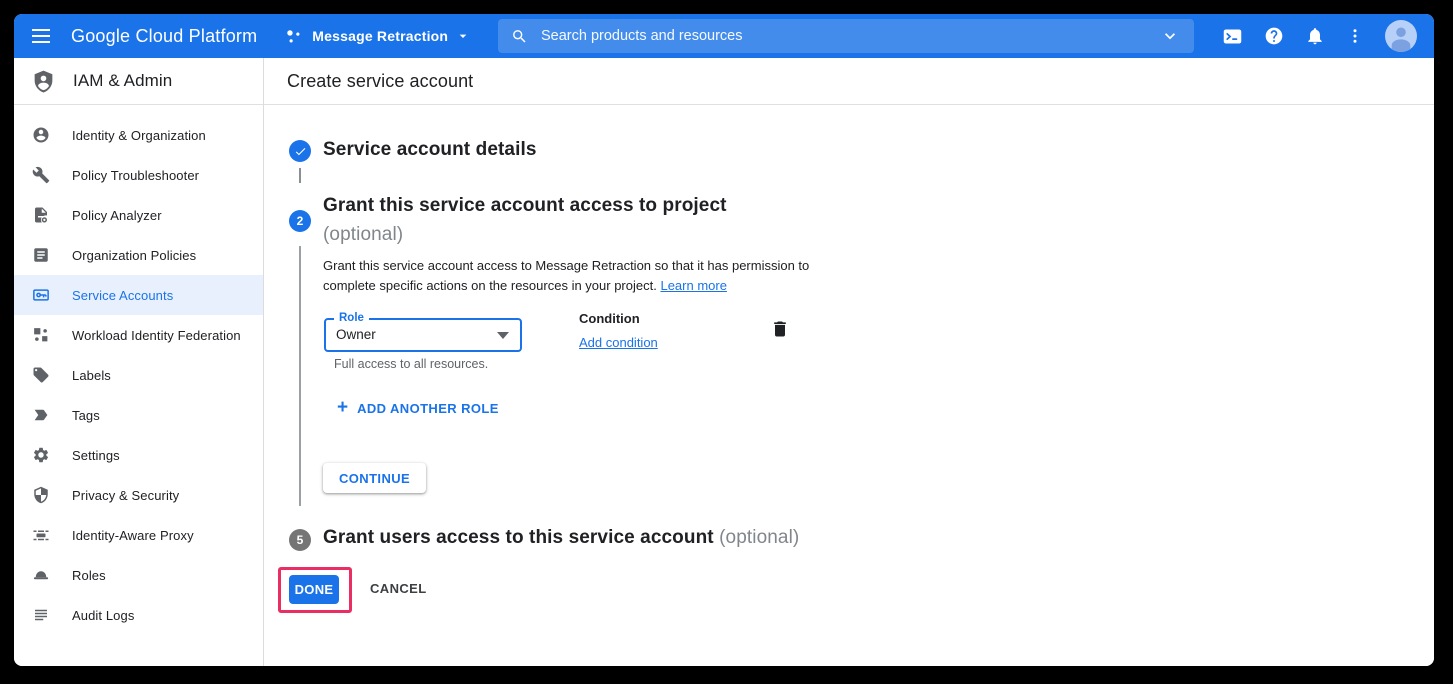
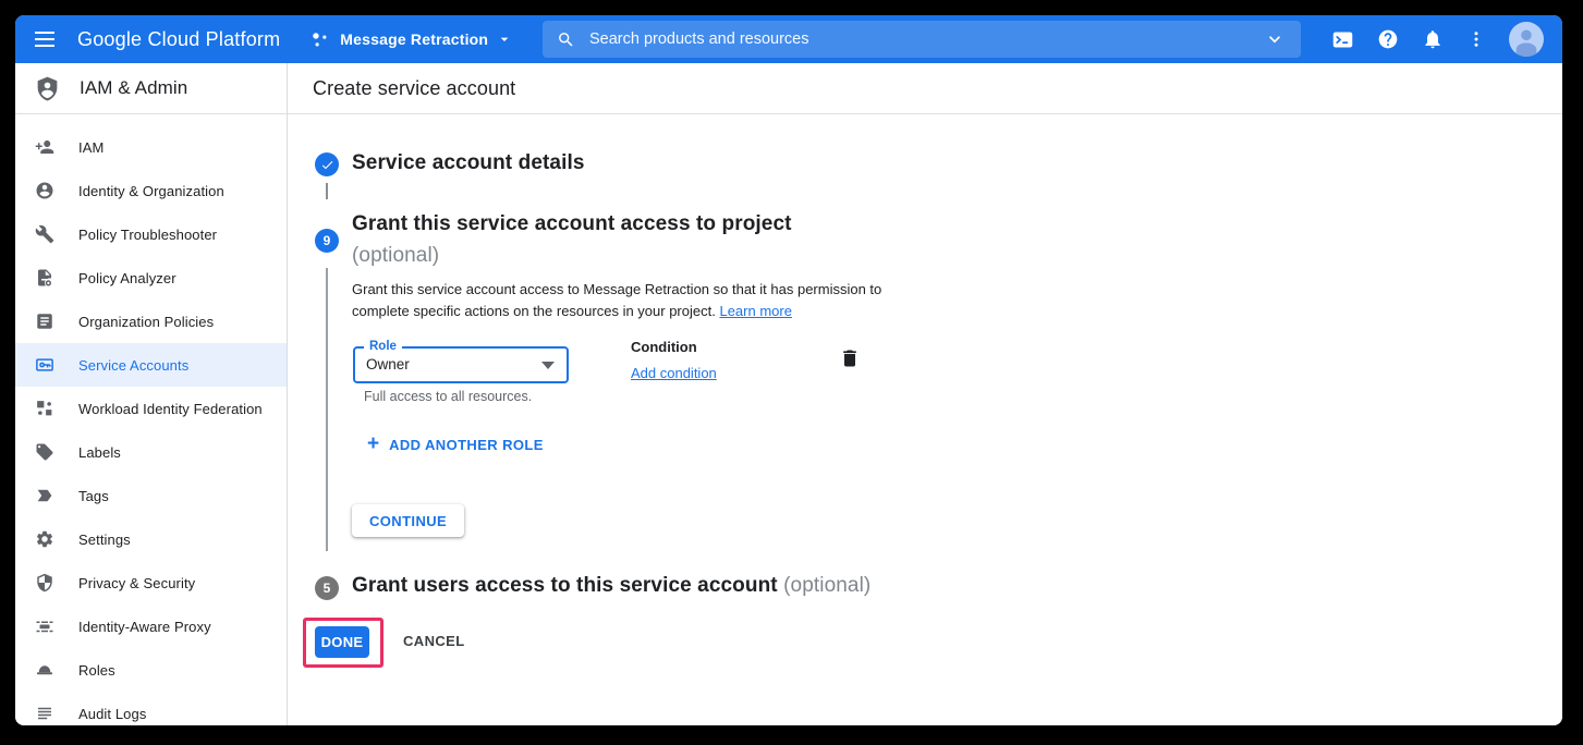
  Google Cloud Platform
  Message Retraction
  Search products and resources
  IAM & Admin
+ IAM
  Identity & Organization
  Policy Troubleshooter
  Policy Analyzer
  Organization Policies
  Service Accounts
  Workload Identity Federation
  Labels
  Tags
  Settings
  Privacy & Security
  Identity-Aware Proxy
  Roles
  Audit Logs
  Create service account
  Service account details
- 2
+ 9
  Grant this service account access to project
  (optional)
  Grant this service account access to Message Retraction so that it has permission to complete specific actions on the resources in your project. Learn more
  Role
  Owner
  Full access to all resources.
  Condition
  Add condition
  +
  ADD ANOTHER ROLE
  CONTINUE
  5
  Grant users access to this service account (optional)
  DONE
  CANCEL
